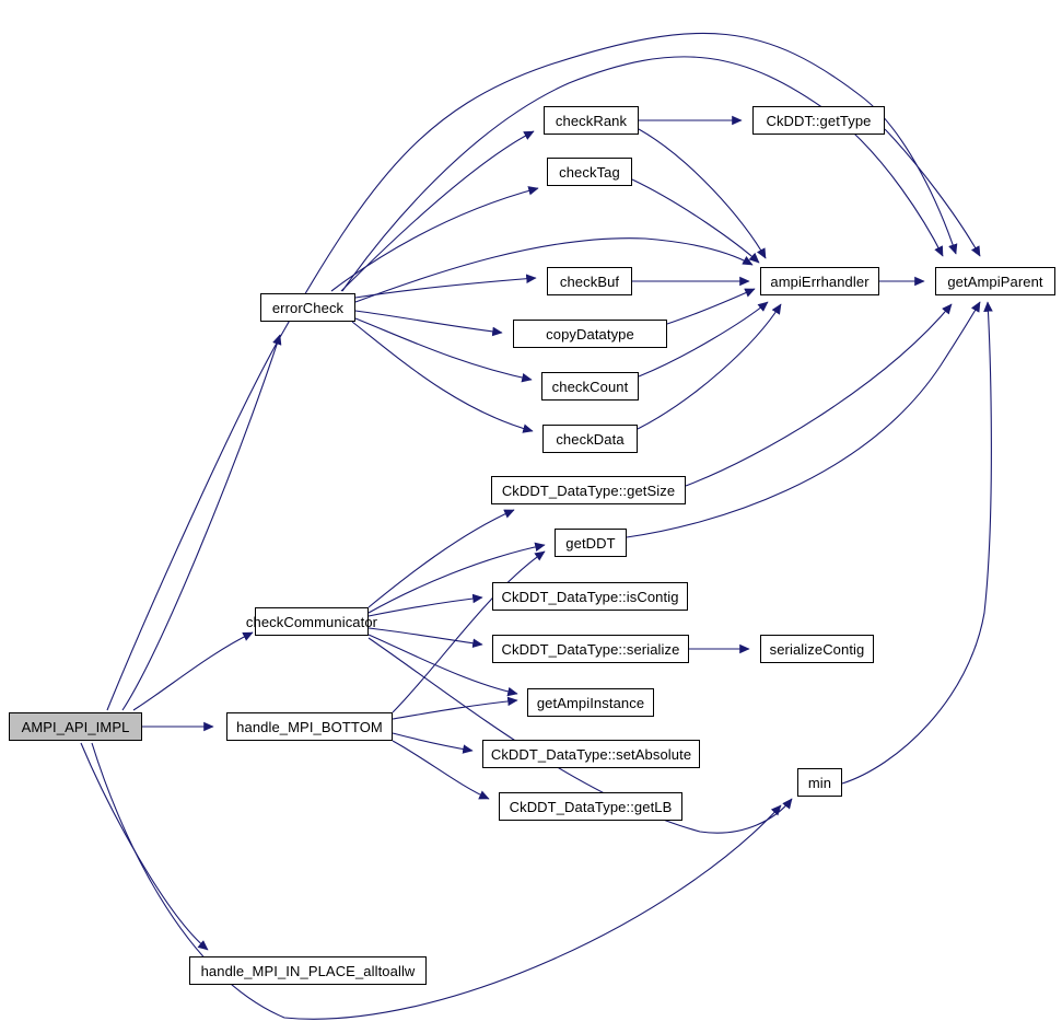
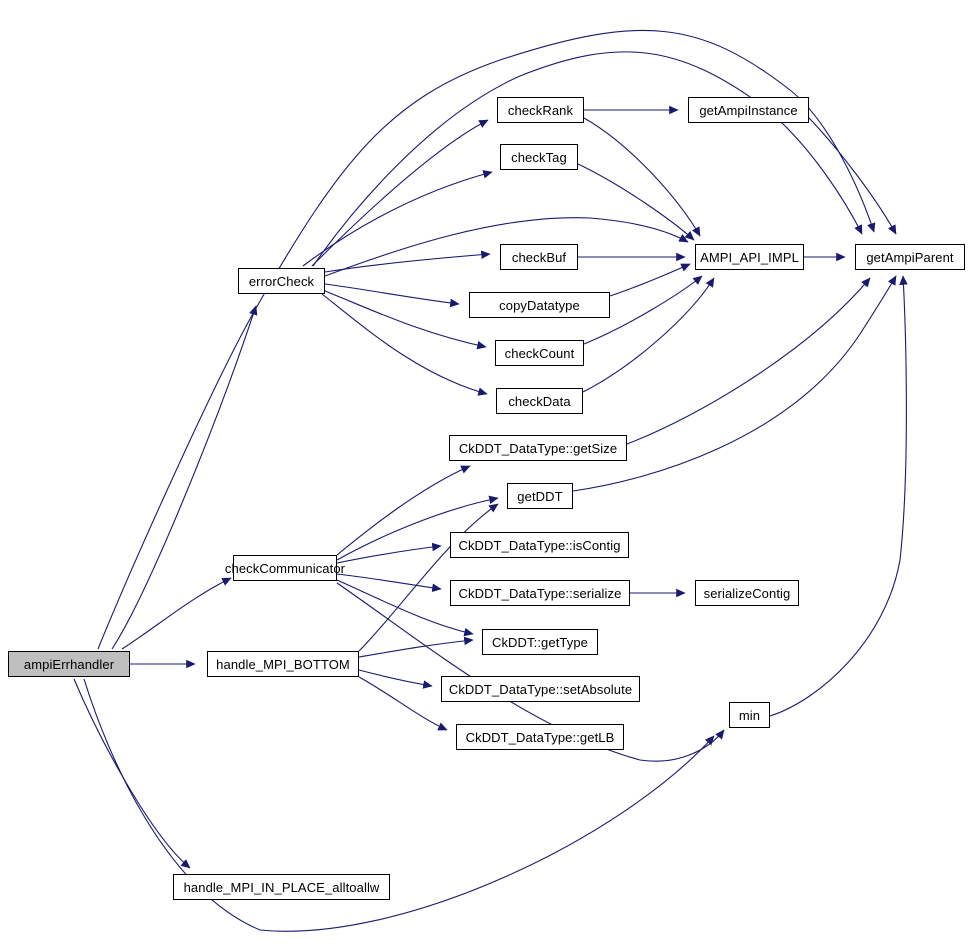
- AMPI_API_IMPL
+ ampiErrhandler
  handle_MPI_BOTTOM
  checkCommunicator
  errorCheck
  checkRank
  checkTag
  checkBuf
  copyDatatype
  checkCount
  checkData
- CkDDT::getType
+ getAmpiInstance
- ampiErrhandler
+ AMPI_API_IMPL
  getAmpiParent
  CkDDT_DataType::getSize
  getDDT
  CkDDT_DataType::isContig
  CkDDT_DataType::serialize
  serializeContig
- getAmpiInstance
+ CkDDT::getType
  CkDDT_DataType::setAbsolute
  CkDDT_DataType::getLB
  min
  handle_MPI_IN_PLACE_alltoallw
